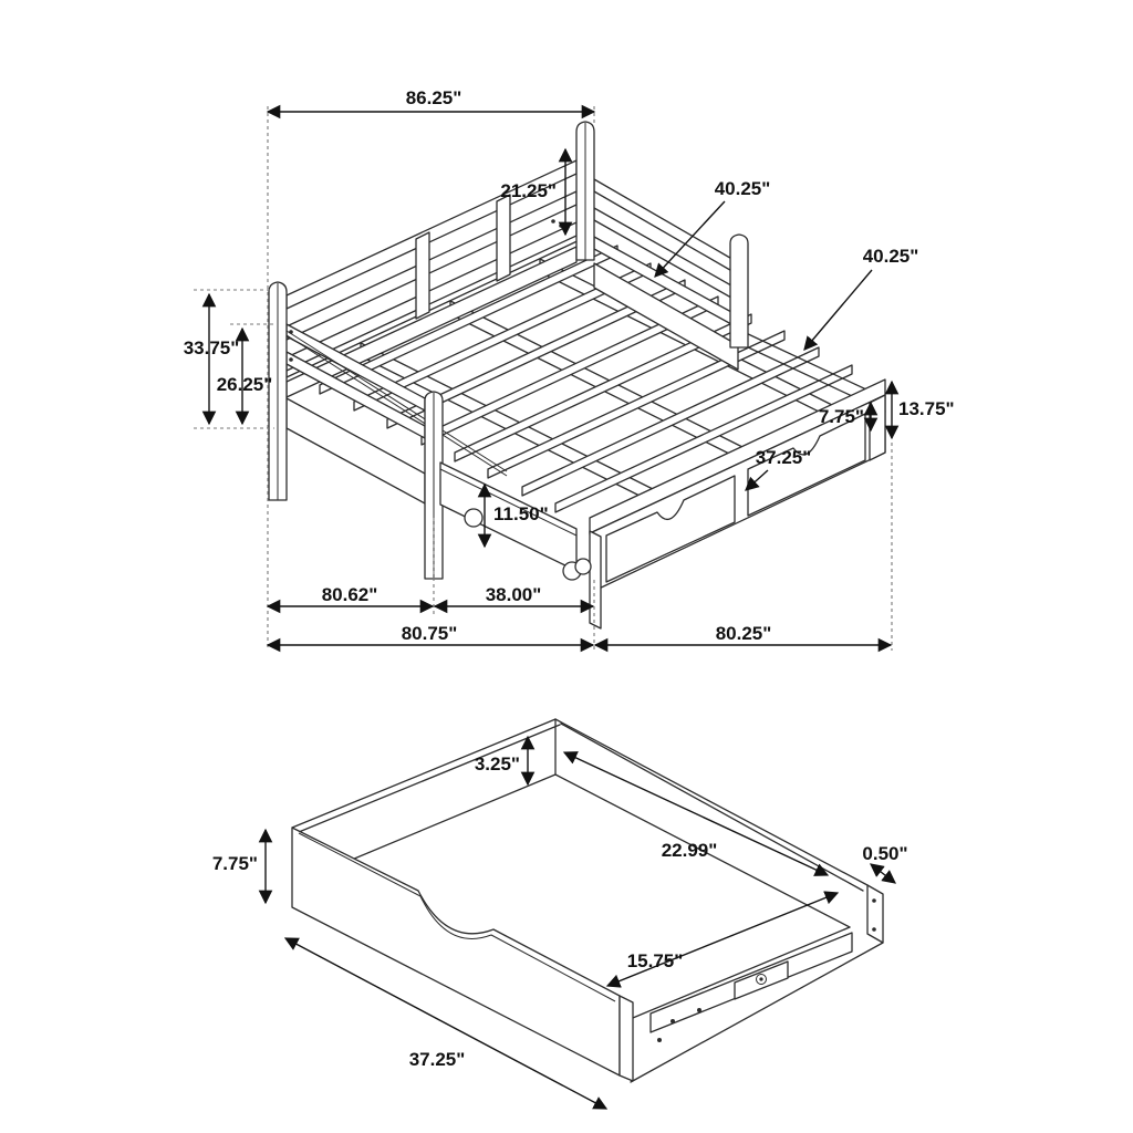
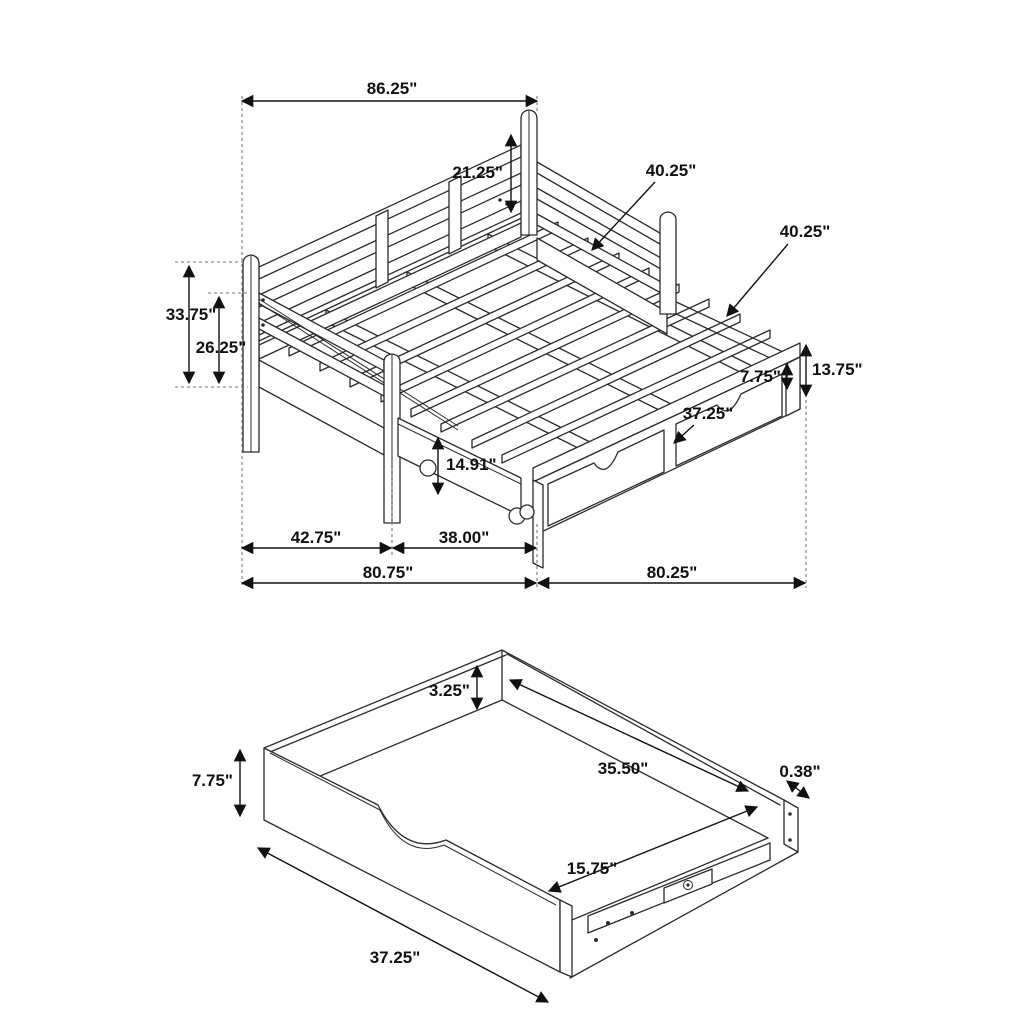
  86.25"
  21.25"
  40.25"
  40.25"
  33.75"
  26.25"
  7.75"
  13.75"
  37.25"
- 11.50"
+ 14.91"
- 80.62"
+ 42.75"
  38.00"
  80.75"
  80.25"
  3.25"
- 22.99"
+ 35.50"
  7.75"
- 0.50"
+ 0.38"
  15.75"
  37.25"
